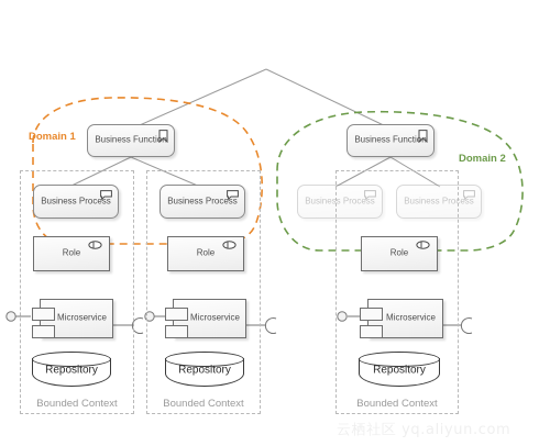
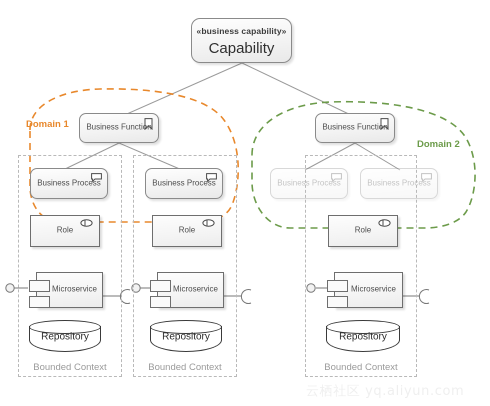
+ «business capability»
+ Capability
  Business Function
  Business Function
  Business Process
  Business Process
  Business Process
  Business Process
  Bounded Context
  Bounded Context
  Bounded Context
  Role
  Role
  Role
  Microservice
  Microservice
  Microservice
  Repository
  Repository
  Repository
  Domain 1
  Domain 2
